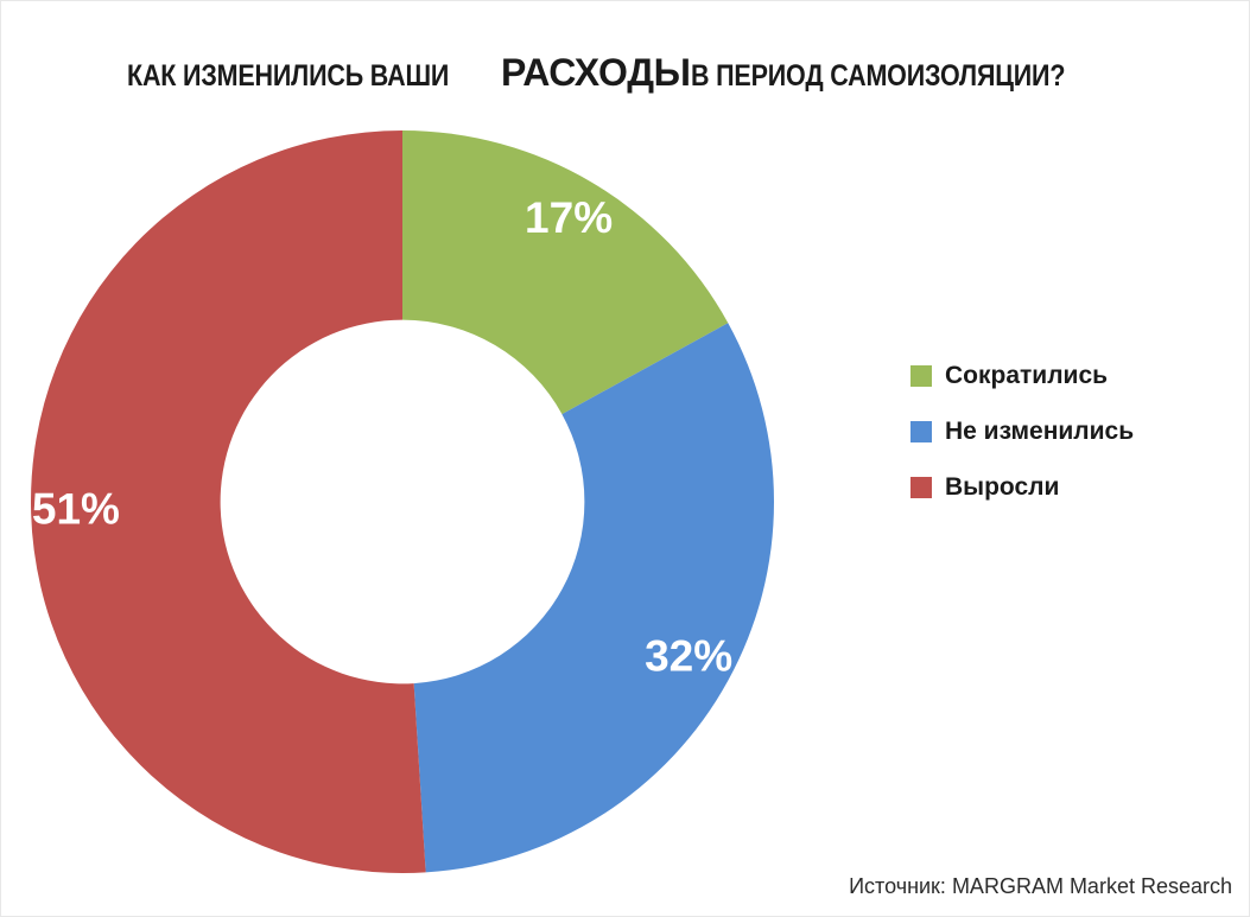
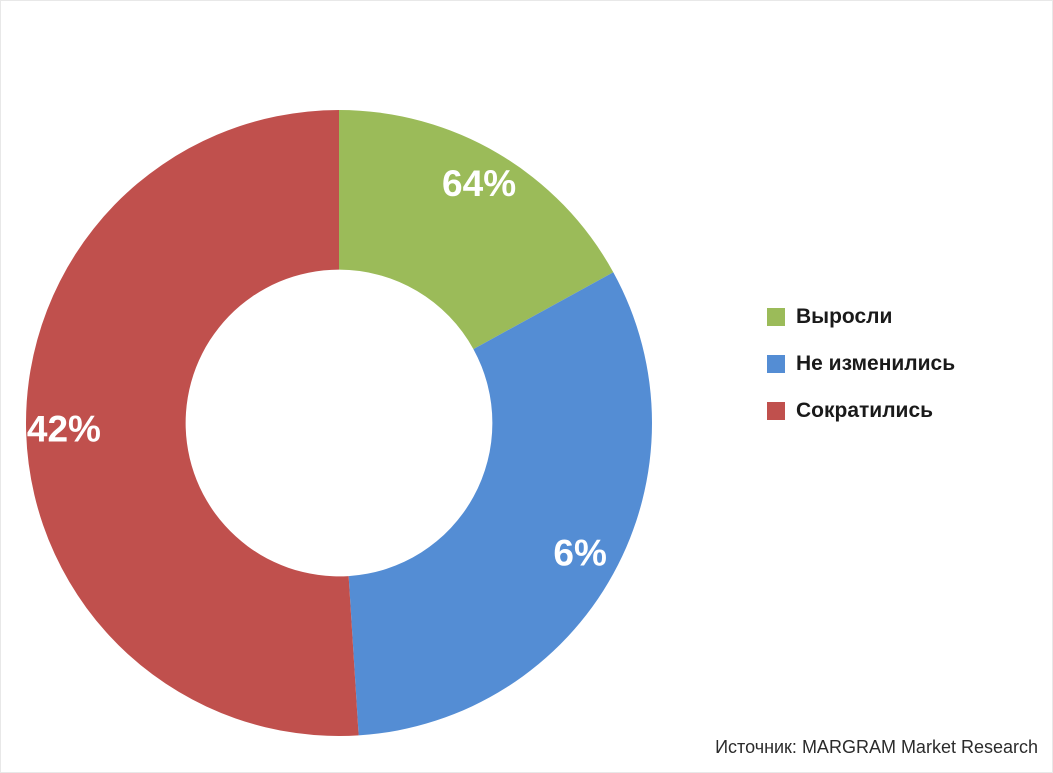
- КАК ИЗМЕНИЛИСЬ ВАШИ РАСХОДЫ В ПЕРИОД САМОИЗОЛЯЦИИ?
- 17%
+ 64%
- 32%
+ 6%
- 51%
+ 42%
- Сократились
+ Выросли
  Не изменились
- Выросли
+ Сократились
  Источник: MARGRAM Market Research
